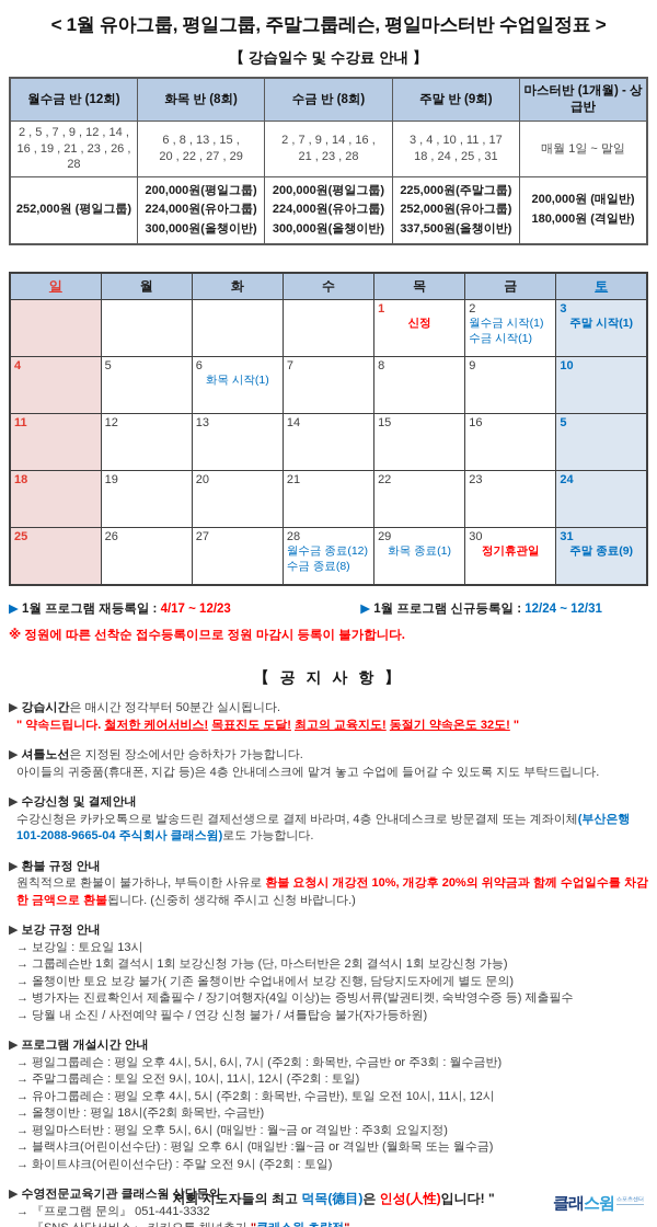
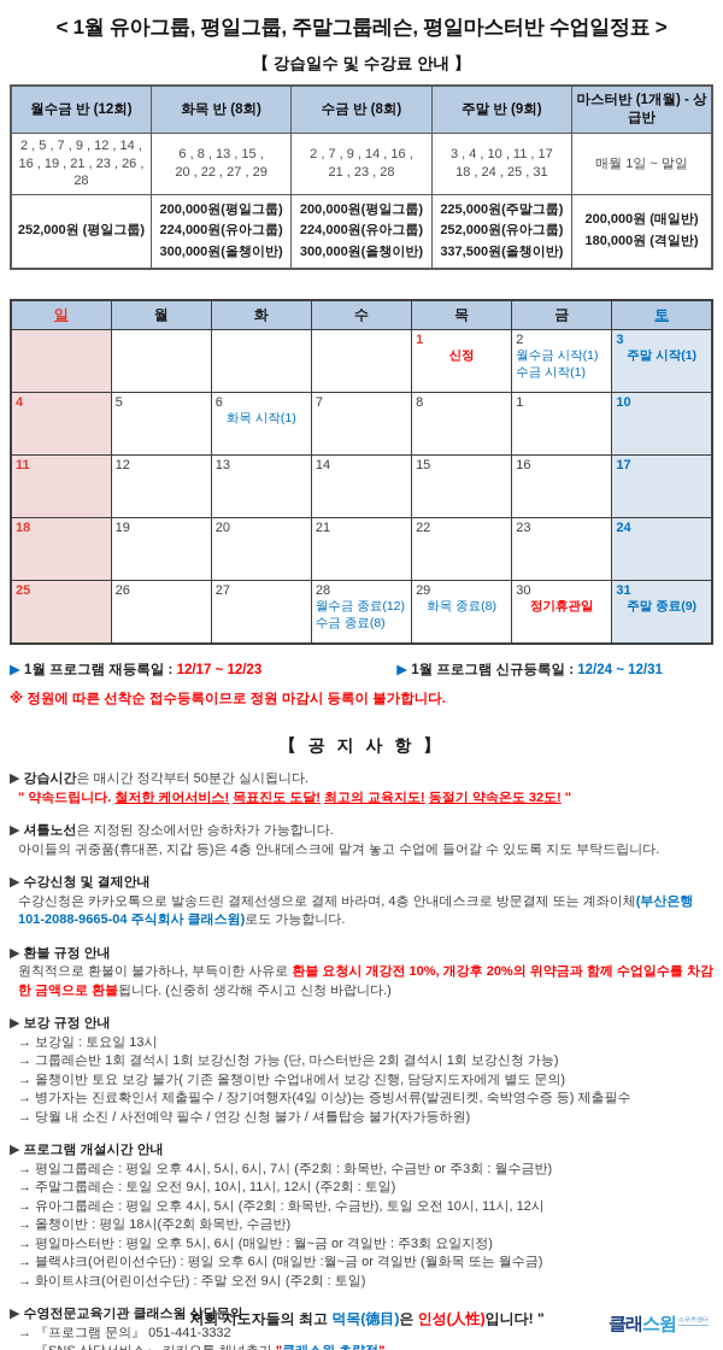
  < 1월 유아그룹, 평일그룹, 주말그룹레슨, 평일마스터반 수업일정표 >
  【 강습일수 및 수강료 안내 】
  월수금 반 (12회)	화목 반 (8회)	수금 반 (8회)	주말 반 (9회)	마스터반 (1개월) - 상급반
  2 , 5 , 7 , 9 , 12 , 14 , 16 , 19 , 21 , 23 , 26 , 28	6 , 8 , 13 , 15 , 20 , 22 , 27 , 29	2 , 7 , 9 , 14 , 16 , 21 , 23 , 28	3 , 4 , 10 , 11 , 17 18 , 24 , 25 , 31	매월 1일 ~ 말일
  252,000원 (평일그룹)	200,000원(평일그룹)224,000원(유아그룹)300,000원(올챙이반)	200,000원(평일그룹)224,000원(유아그룹)300,000원(올챙이반)	225,000원(주말그룹)252,000원(유아그룹)337,500원(올챙이반)	200,000원 (매일반)180,000원 (격일반)
  일	월	화	수	목	금	토
  				1신정	2월수금 시작(1)수금 시작(1)	3주말 시작(1)
- 4	5	6화목 시작(1)	7	8	9	10
+ 4	5	6화목 시작(1)	7	8	1	10
- 11	12	13	14	15	16	5
+ 11	12	13	14	15	16	17
  18	19	20	21	22	23	24
- 25	26	27	28월수금 종료(12)수금 종료(8)	29화목 종료(1)	30정기휴관일	31주말 종료(9)
+ 25	26	27	28월수금 종료(12)수금 종료(8)	29화목 종료(8)	30정기휴관일	31주말 종료(9)
- ▶ 1월 프로그램 재등록일 : 4/17 ~ 12/23
+ ▶ 1월 프로그램 재등록일 : 12/17 ~ 12/23
  ▶ 1월 프로그램 신규등록일 : 12/24 ~ 12/31
  ※ 정원에 따른 선착순 접수등록이므로 정원 마감시 등록이 불가합니다.
  【 공 지 사 항 】
  ▶ 강습시간은 매시간 정각부터 50분간 실시됩니다.
  " 약속드립니다. 철저한 케어서비스! 목표진도 도달! 최고의 교육지도! 동절기 약속온도 32도! "
  ▶ 셔틀노선은 지정된 장소에서만 승하차가 가능합니다.
  아이들의 귀중품(휴대폰, 지갑 등)은 4층 안내데스크에 맡겨 놓고 수업에 들어갈 수 있도록 지도 부탁드립니다.
  ▶ 수강신청 및 결제안내
  수강신청은 카카오톡으로 발송드린 결제선생으로 결제 바라며, 4층 안내데스크로 방문결제 또는 계좌이체(부산은행 101-2088-9665-04 주식회사 클래스윔)로도 가능합니다.
  ▶ 환불 규정 안내
  원칙적으로 환불이 불가하나, 부득이한 사유로 환불 요청시 개강전 10%, 개강후 20%의 위약금과 함께 수업일수를 차감한 금액으로 환불됩니다. (신중히 생각해 주시고 신청 바랍니다.)
  ▶ 보강 규정 안내
  → 보강일 : 토요일 13시
  → 그룹레슨반 1회 결석시 1회 보강신청 가능 (단, 마스터반은 2회 결석시 1회 보강신청 가능)
  → 올챙이반 토요 보강 불가( 기존 올챙이반 수업내에서 보강 진행, 담당지도자에게 별도 문의)
  → 병가자는 진료확인서 제출필수 / 장기여행자(4일 이상)는 증빙서류(발권티켓, 숙박영수증 등) 제출필수
  → 당월 내 소진 / 사전예약 필수 / 연강 신청 불가 / 셔틀탑승 불가(자가등하원)
  ▶ 프로그램 개설시간 안내
  → 평일그룹레슨 : 평일 오후 4시, 5시, 6시, 7시 (주2회 : 화목반, 수금반 or 주3회 : 월수금반)
  → 주말그룹레슨 : 토일 오전 9시, 10시, 11시, 12시 (주2회 : 토일)
  → 유아그룹레슨 : 평일 오후 4시, 5시 (주2회 : 화목반, 수금반), 토일 오전 10시, 11시, 12시
  → 올챙이반 : 평일 18시(주2회 화목반, 수금반)
  → 평일마스터반 : 평일 오후 5시, 6시 (매일반 : 월~금 or 격일반 : 주3회 요일지정)
  → 블랙샤크(어린이선수단) : 평일 오후 6시 (매일반 :월~금 or 격일반 (월화목 또는 월수금)
  → 화이트샤크(어린이선수단) : 주말 오전 9시 (주2회 : 토일)
  ▶ 수영전문교육기관 클래스윔 상담문의
  → 『프로그램 문의』 051-441-3332
  " 저희 지도자들의 최고 덕목(德目)은 인성(人性)입니다! "
  클래
  스윔
